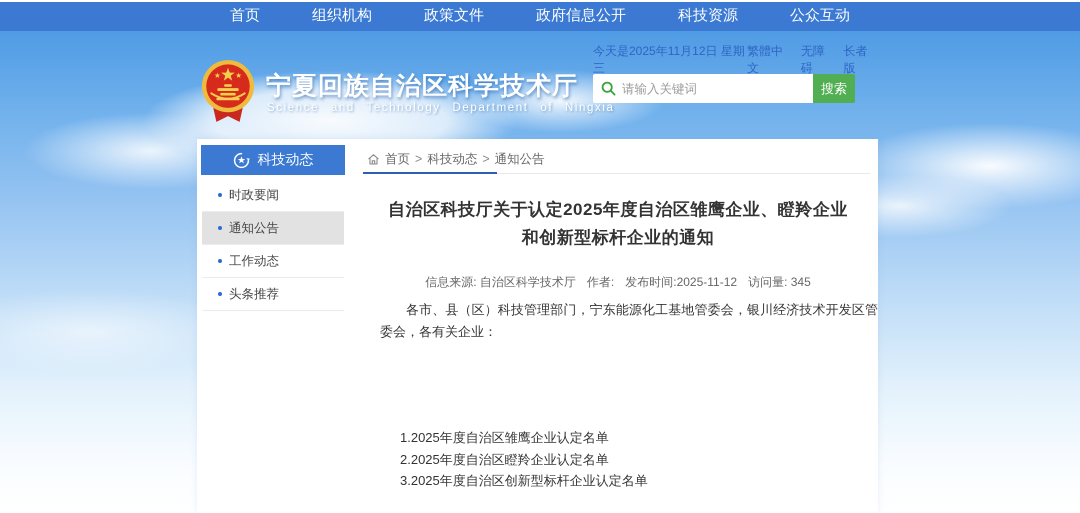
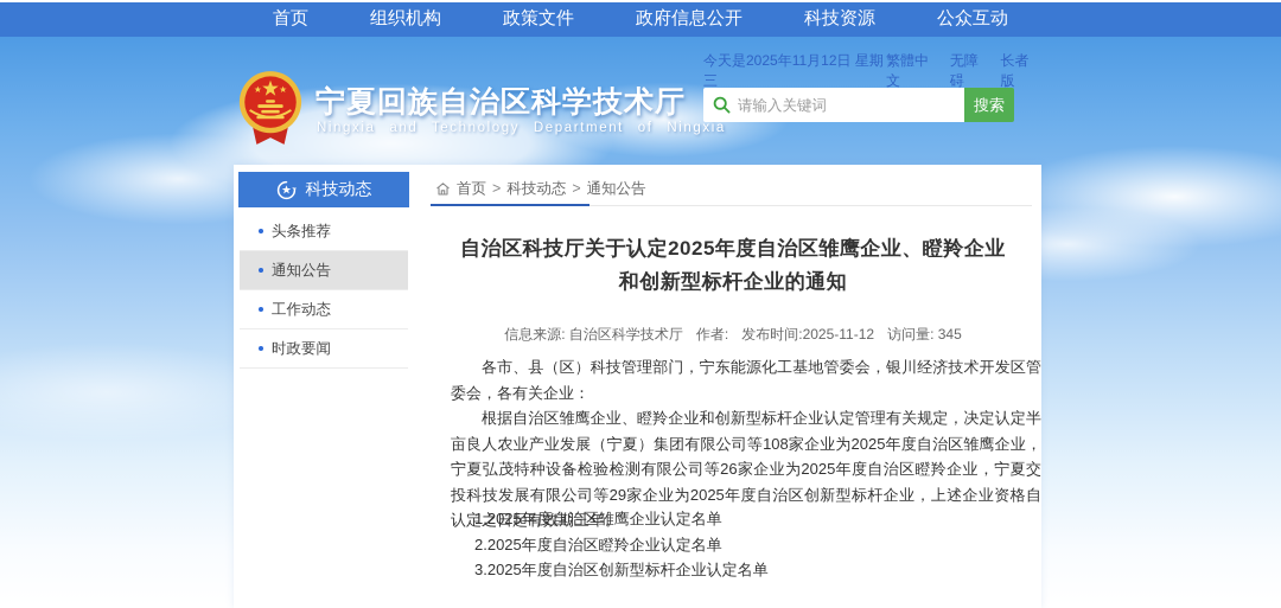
  首页
  组织机构
  政策文件
  政府信息公开
  科技资源
  公众互动
  宁夏回族自治区科学技术厅
- Science and Technology Department of Ningxia
+ Ningxia and Technology Department of Ningxia
  今天是2025年11月12日 星期三
  繁體中文
  无障碍
  长者版
  请输入关键词
  搜索
  科技动态
- 时政要闻
+ 头条推荐
  通知公告
  工作动态
- 头条推荐
+ 时政要闻
  首页
  >
  科技动态
  >
  通知公告
  自治区科技厅关于认定2025年度自治区雏鹰企业、瞪羚企业
  和创新型标杆企业的通知
  信息来源: 自治区科学技术厅
  作者:
  发布时间:2025-11-12
  访问量: 345
  各市、县（区）科技管理部门，宁东能源化工基地管委会，银川经济技术开发区管委会，各有关企业：
+ 根据自治区雏鹰企业、瞪羚企业和创新型标杆企业认定管理有关规定，决定认定半亩良人农业产业发展（宁夏）集团有限公司等108家企业为2025年度自治区雏鹰企业，宁夏弘茂特种设备检验检测有限公司等26家企业为2025年度自治区瞪羚企业，宁夏交投科技发展有限公司等29家企业为2025年度自治区创新型标杆企业，上述企业资格自认定之日起有效期三年。
  1.2025年度自治区雏鹰企业认定名单
  2.2025年度自治区瞪羚企业认定名单
  3.2025年度自治区创新型标杆企业认定名单
